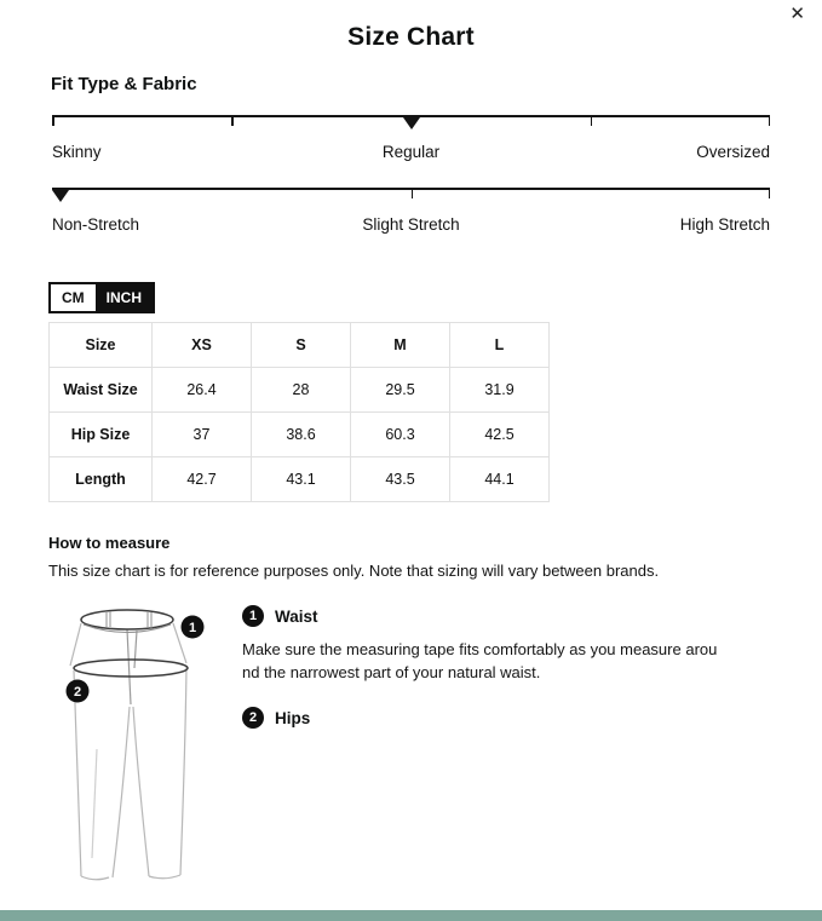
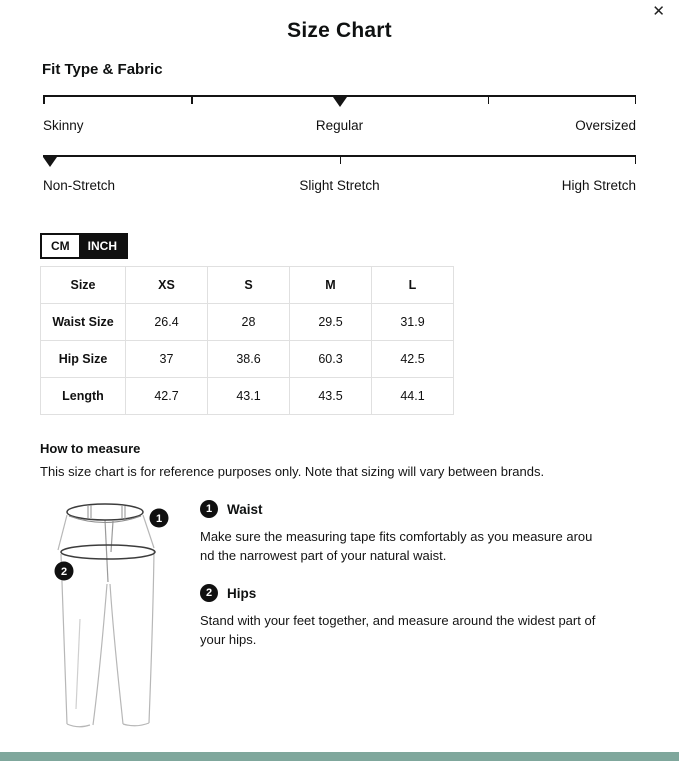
  ✕
  Size Chart
  Fit Type & Fabric
  Skinny
  Regular
  Oversized
  Non-Stretch
  Slight Stretch
  High Stretch
  CM
  INCH
  Size	XS	S	M	L
  Waist Size	26.4	28	29.5	31.9
  Hip Size	37	38.6	60.3	42.5
  Length	42.7	43.1	43.5	44.1
  How to measure
  This size chart is for reference purposes only. Note that sizing will vary between brands.
  1
  2
  1
  Waist
  Make sure the measuring tape fits comfortably as you measure arou
  nd the narrowest part of your natural waist.
  2
  Hips
+ Stand with your feet together, and measure around the widest part of
+ your hips.
